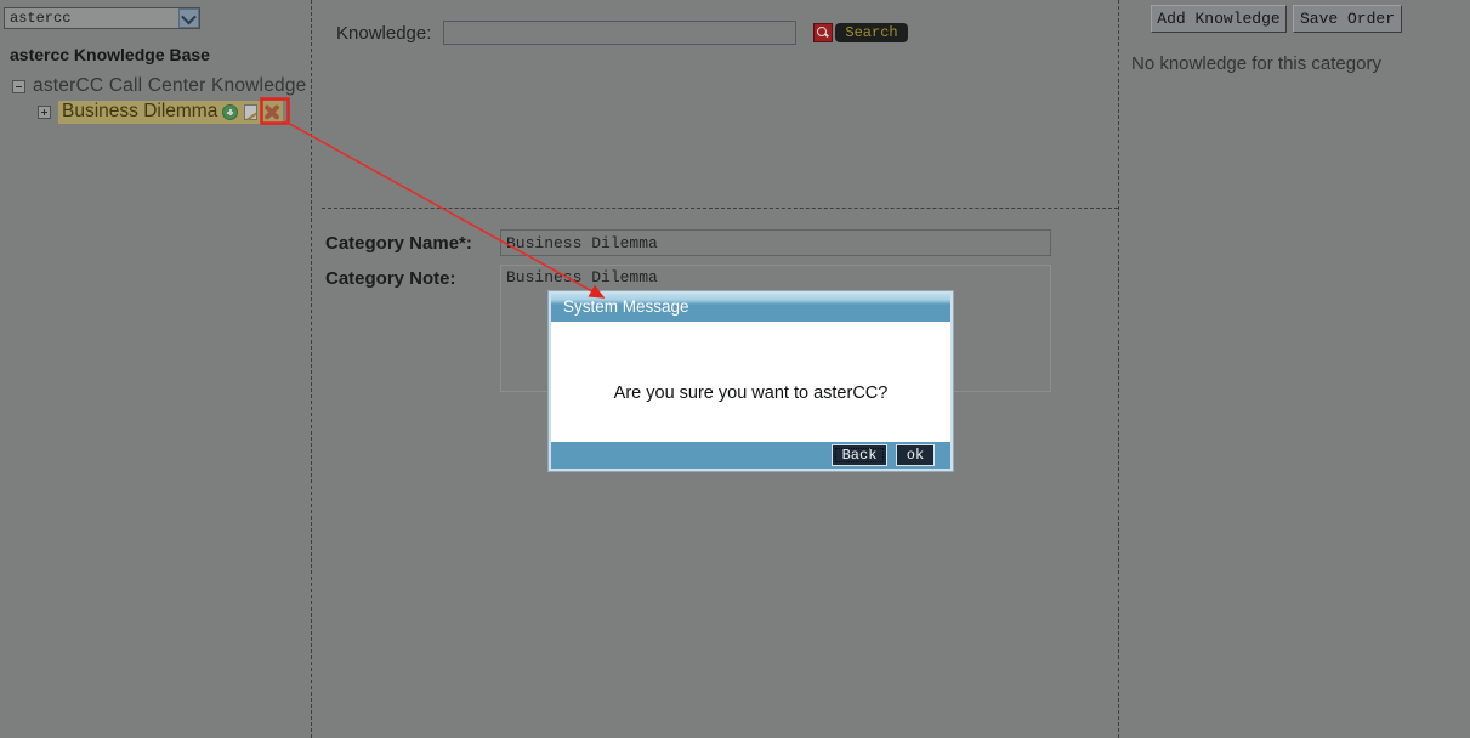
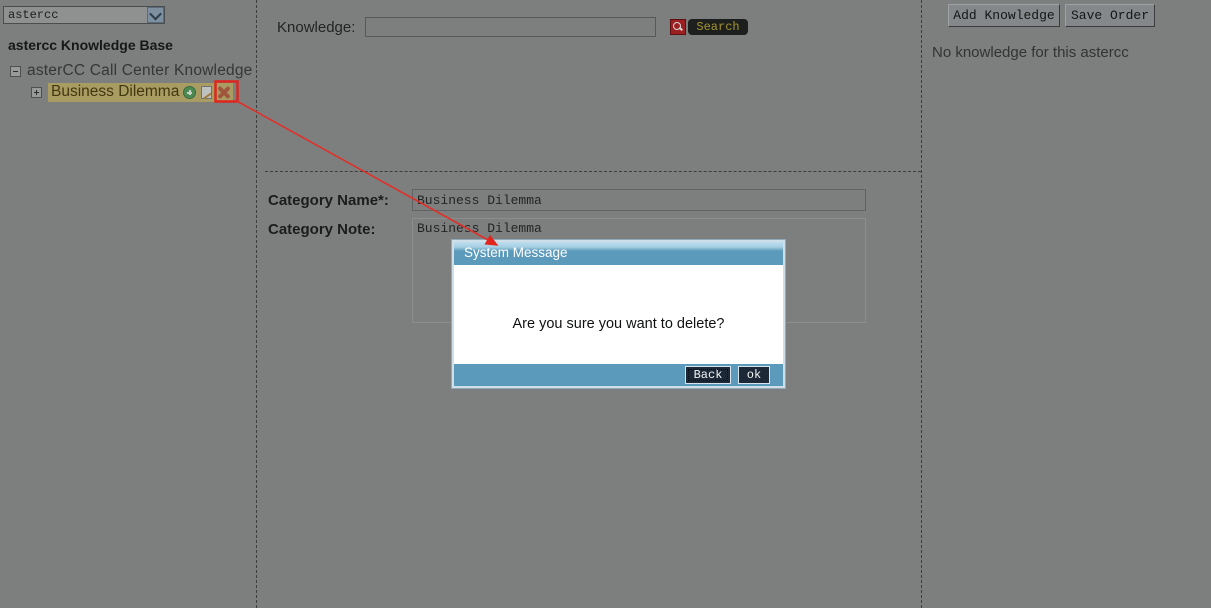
  astercc
  astercc Knowledge Base
  asterCC Call Center Knowledge
  Business Dilemma
  Knowledge:
  Search
  Category Name*:
  Business Dilemma
  Category Note:
  Busines Dilemma
  Add Knowledge
  Save Order
- No knowledge for this category
+ No knowledge for this astercc
  System Message
- Are you sure you want to asterCC?
+ Are you sure you want to delete?
  Back
  ok
